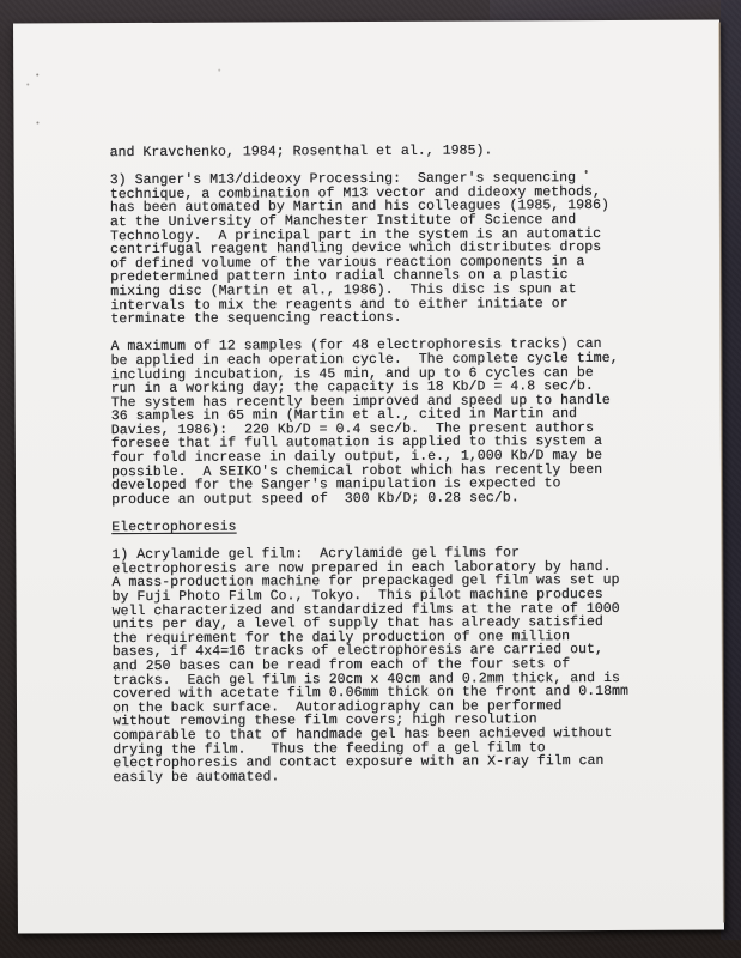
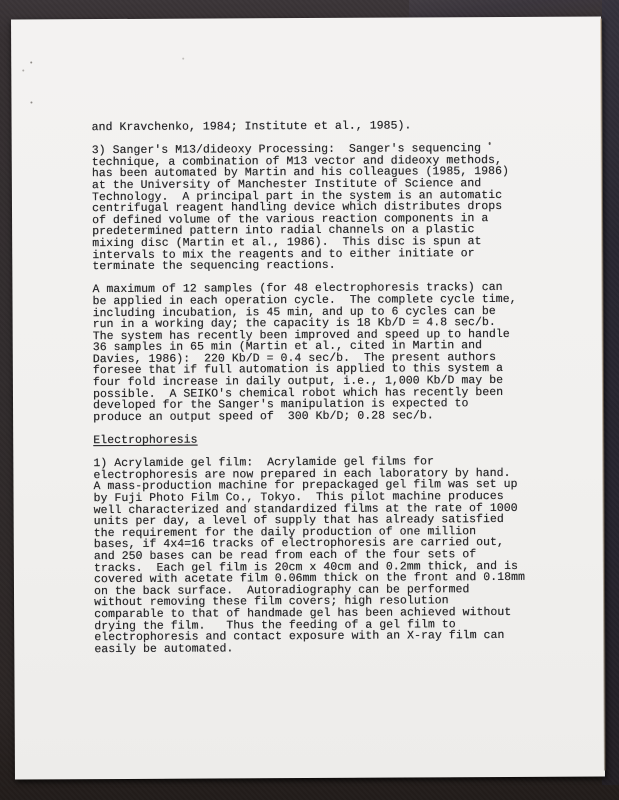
- and Kravchenko, 1984; Rosenthal et al., 1985).
+ and Kravchenko, 1984; Institute et al., 1985).
  3) Sanger's M13/dideoxy Processing: Sanger's sequencing
  technique, a combination of M13 vector and dideoxy methods,
  has been automated by Martin and his colleagues (1985, 1986)
  at the University of Manchester Institute of Science and
  Technology. A principal part in the system is an automatic
  centrifugal reagent handling device which distributes drops
  of defined volume of the various reaction components in a
  predetermined pattern into radial channels on a plastic
  mixing disc (Martin et al., 1986). This disc is spun at
  intervals to mix the reagents and to either initiate or
  terminate the sequencing reactions.
  A maximum of 12 samples (for 48 electrophoresis tracks) can
  be applied in each operation cycle. The complete cycle time,
  including incubation, is 45 min, and up to 6 cycles can be
  run in a working day; the capacity is 18 Kb/D = 4.8 sec/b.
  The system has recently been improved and speed up to handle
  36 samples in 65 min (Martin et al., cited in Martin and
  Davies, 1986): 220 Kb/D = 0.4 sec/b. The present authors
  foresee that if full automation is applied to this system a
  four fold increase in daily output, i.e., 1,000 Kb/D may be
  possible. A SEIKO's chemical robot which has recently been
  developed for the Sanger's manipulation is expected to
  produce an output speed of 300 Kb/D; 0.28 sec/b.
  Electrophoresis
  1) Acrylamide gel film: Acrylamide gel films for
  electrophoresis are now prepared in each laboratory by hand.
  A mass-production machine for prepackaged gel film was set up
  by Fuji Photo Film Co., Tokyo. This pilot machine produces
  well characterized and standardized films at the rate of 1000
  units per day, a level of supply that has already satisfied
  the requirement for the daily production of one million
  bases, if 4x4=16 tracks of electrophoresis are carried out,
  and 250 bases can be read from each of the four sets of
  tracks. Each gel film is 20cm x 40cm and 0.2mm thick, and is
  covered with acetate film 0.06mm thick on the front and 0.18mm
  on the back surface. Autoradiography can be performed
  without removing these film covers; high resolution
  comparable to that of handmade gel has been achieved without
  drying the film. Thus the feeding of a gel film to
  electrophoresis and contact exposure with an X-ray film can
  easily be automated.
